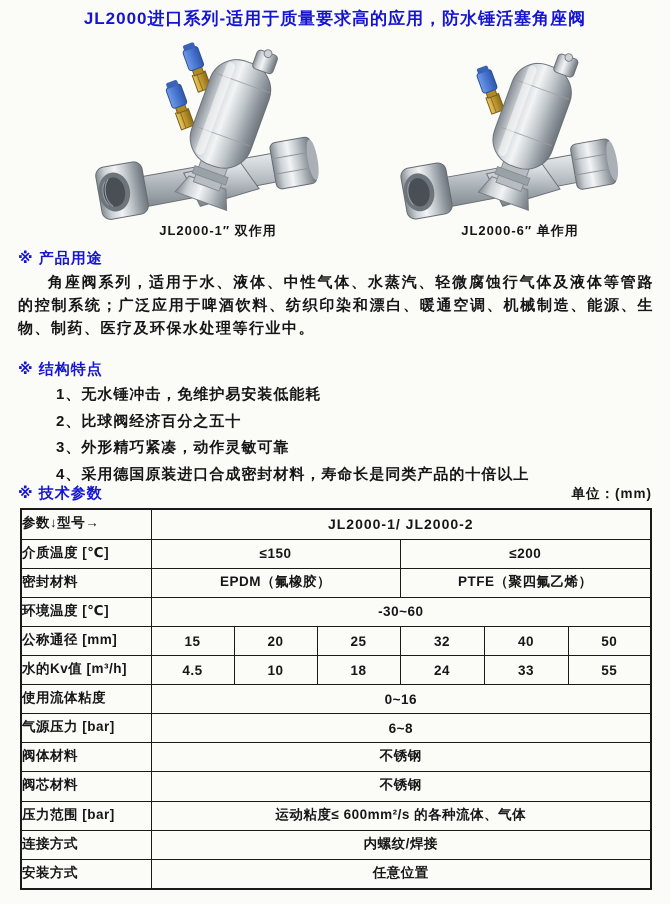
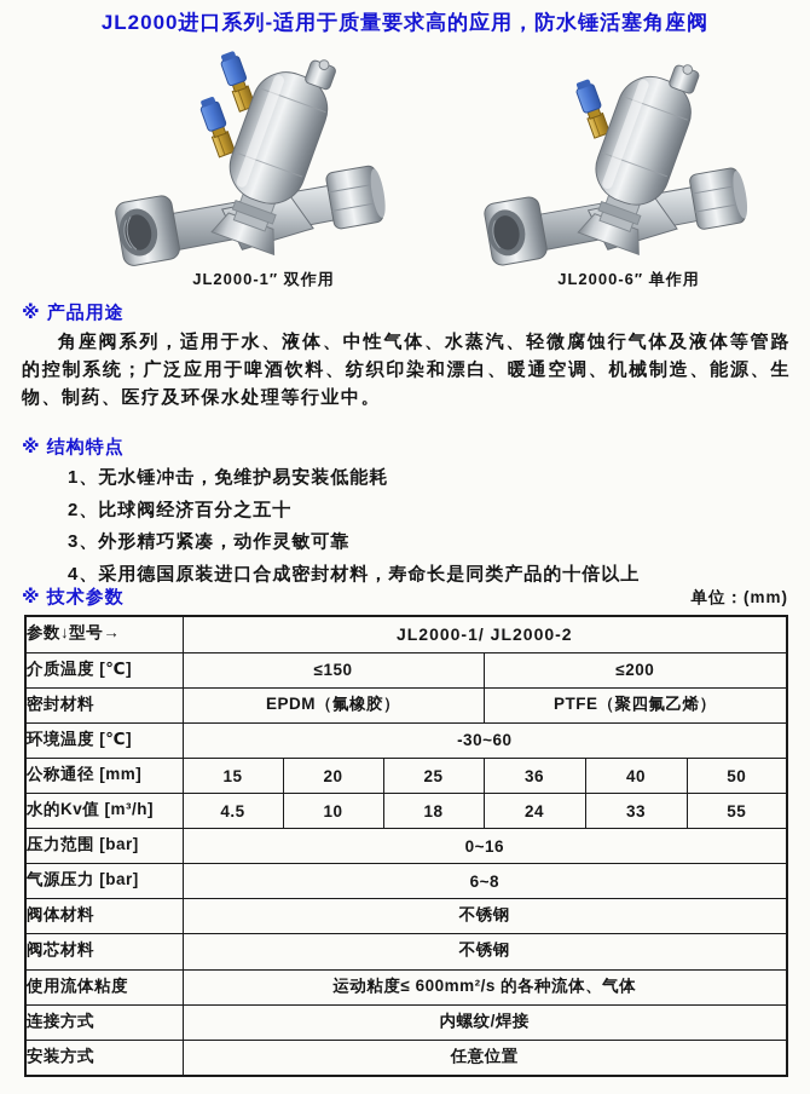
  JL2000进口系列-适用于质量要求高的应用，防水锤活塞角座阀
  JL2000-1″ 双作用
  JL2000-6″ 单作用
  ※ 产品用途
  角座阀系列，适用于水、液体、中性气体、水蒸汽、轻微腐蚀行气体及液体等管路的控制系统；广泛应用于啤酒饮料、纺织印染和漂白、暖通空调、机械制造、能源、生物、制药、医疗及环保水处理等行业中。
  ※ 结构特点
  1、无水锤冲击，免维护易安装低能耗
  2、比球阀经济百分之五十
  3、外形精巧紧凑，动作灵敏可靠
  4、采用德国原装进口合成密封材料，寿命长是同类产品的十倍以上
  ※ 技术参数
  单位：(mm)
  参数↓型号→	JL2000-1/ JL2000-2
  介质温度 [℃]	≤150	≤200
  密封材料	EPDM（氟橡胶）	PTFE（聚四氟乙烯）
  环境温度 [℃]	-30~60
- 公称通径 [mm]	15	20	25	32	40	50
+ 公称通径 [mm]	15	20	25	36	40	50
  水的Kv值 [m³/h]	4.5	10	18	24	33	55
- 使用流体粘度	0~16
+ 压力范围 [bar]	0~16
  气源压力 [bar]	6~8
  阀体材料	不锈钢
  阀芯材料	不锈钢
- 压力范围 [bar]	运动粘度≤ 600mm²/s 的各种流体、气体
+ 使用流体粘度	运动粘度≤ 600mm²/s 的各种流体、气体
  连接方式	内螺纹/焊接
  安装方式	任意位置
